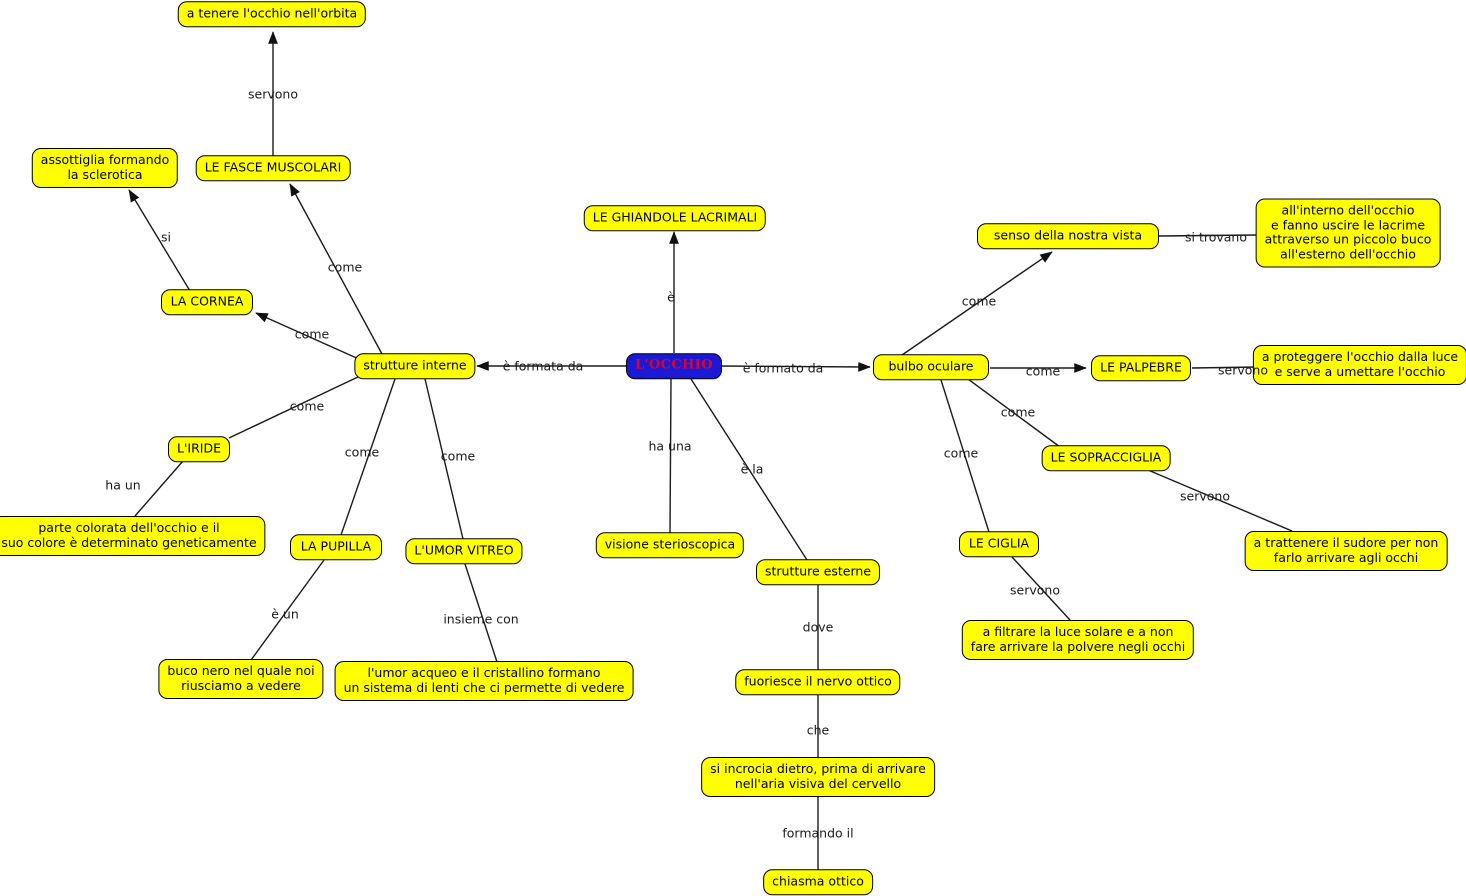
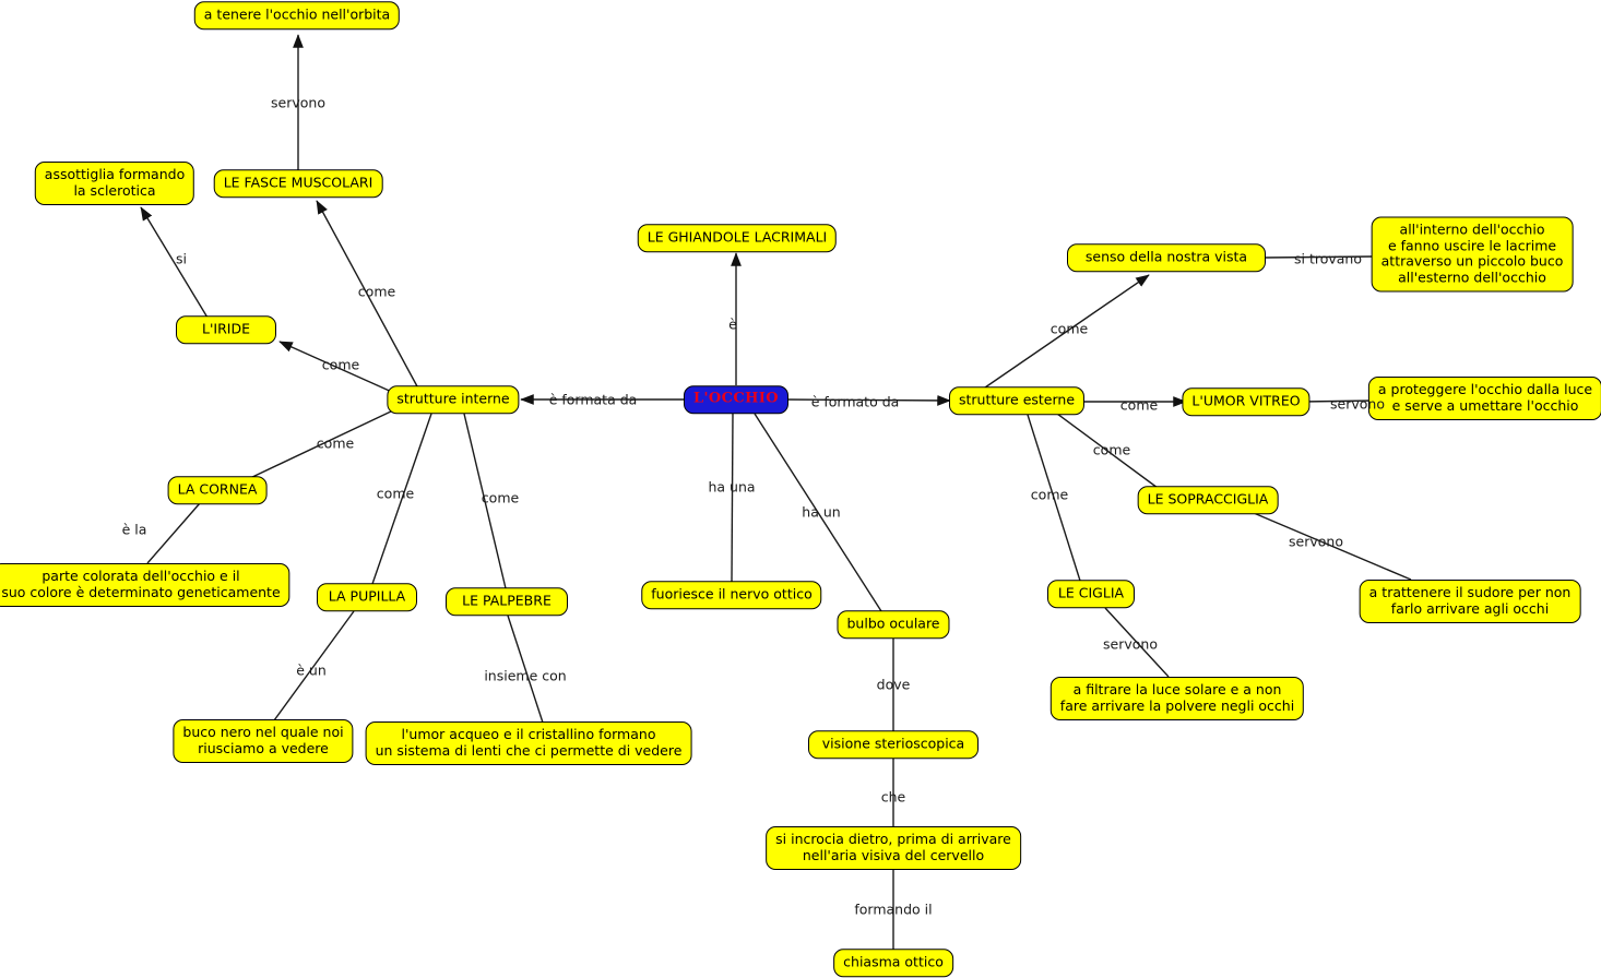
  a tenere l'occhio nell'orbita
  assottiglia formando
  la sclerotica
  LE FASCE MUSCOLARI
- LA CORNEA
+ L'IRIDE
  strutture interne
- L'IRIDE
+ LA CORNEA
  parte colorata dell'occhio e il
  suo colore è determinato geneticamente
  LA PUPILLA
- L'UMOR VITREO
+ LE PALPEBRE
  buco nero nel quale noi
  riusciamo a vedere
  l'umor acqueo e il cristallino formano
  un sistema di lenti che ci permette di vedere
  LE GHIANDOLE LACRIMALI
  L'OCCHIO
- visione sterioscopica
+ fuoriesce il nervo ottico
- strutture esterne
+ bulbo oculare
- fuoriesce il nervo ottico
+ visione sterioscopica
  si incrocia dietro, prima di arrivare
  nell'aria visiva del cervello
  chiasma ottico
- bulbo oculare
+ strutture esterne
  senso della nostra vista
  all'interno dell'occhio
  e fanno uscire le lacrime
  attraverso un piccolo buco
  all'esterno dell'occhio
- LE PALPEBRE
+ L'UMOR VITREO
  a proteggere l'occhio dalla luce
  e serve a umettare l'occhio
  LE SOPRACCIGLIA
  a trattenere il sudore per non
  farlo arrivare agli occhi
  LE CIGLIA
  a filtrare la luce solare e a non
  fare arrivare la polvere negli occhi
  servono
  si
  come
  come
  come
- ha un
+ è la
  come
  come
  è un
  insieme con
  è
  è formata da
  è formato da
  ha una
- è la
+ ha un
  dove
  che
  formando il
  come
  si trovano
  come
  servono
  come
  servono
  come
  servono
